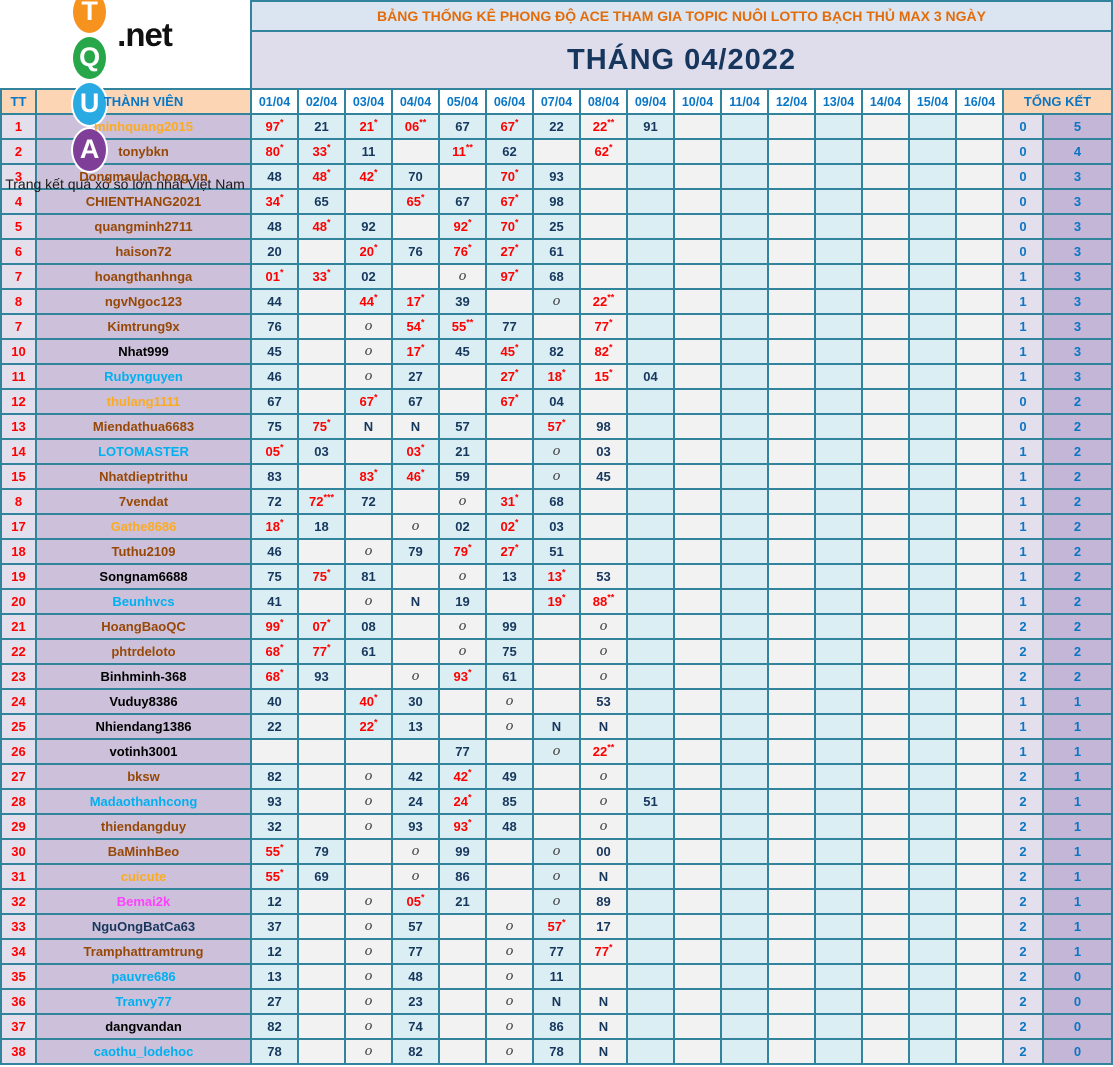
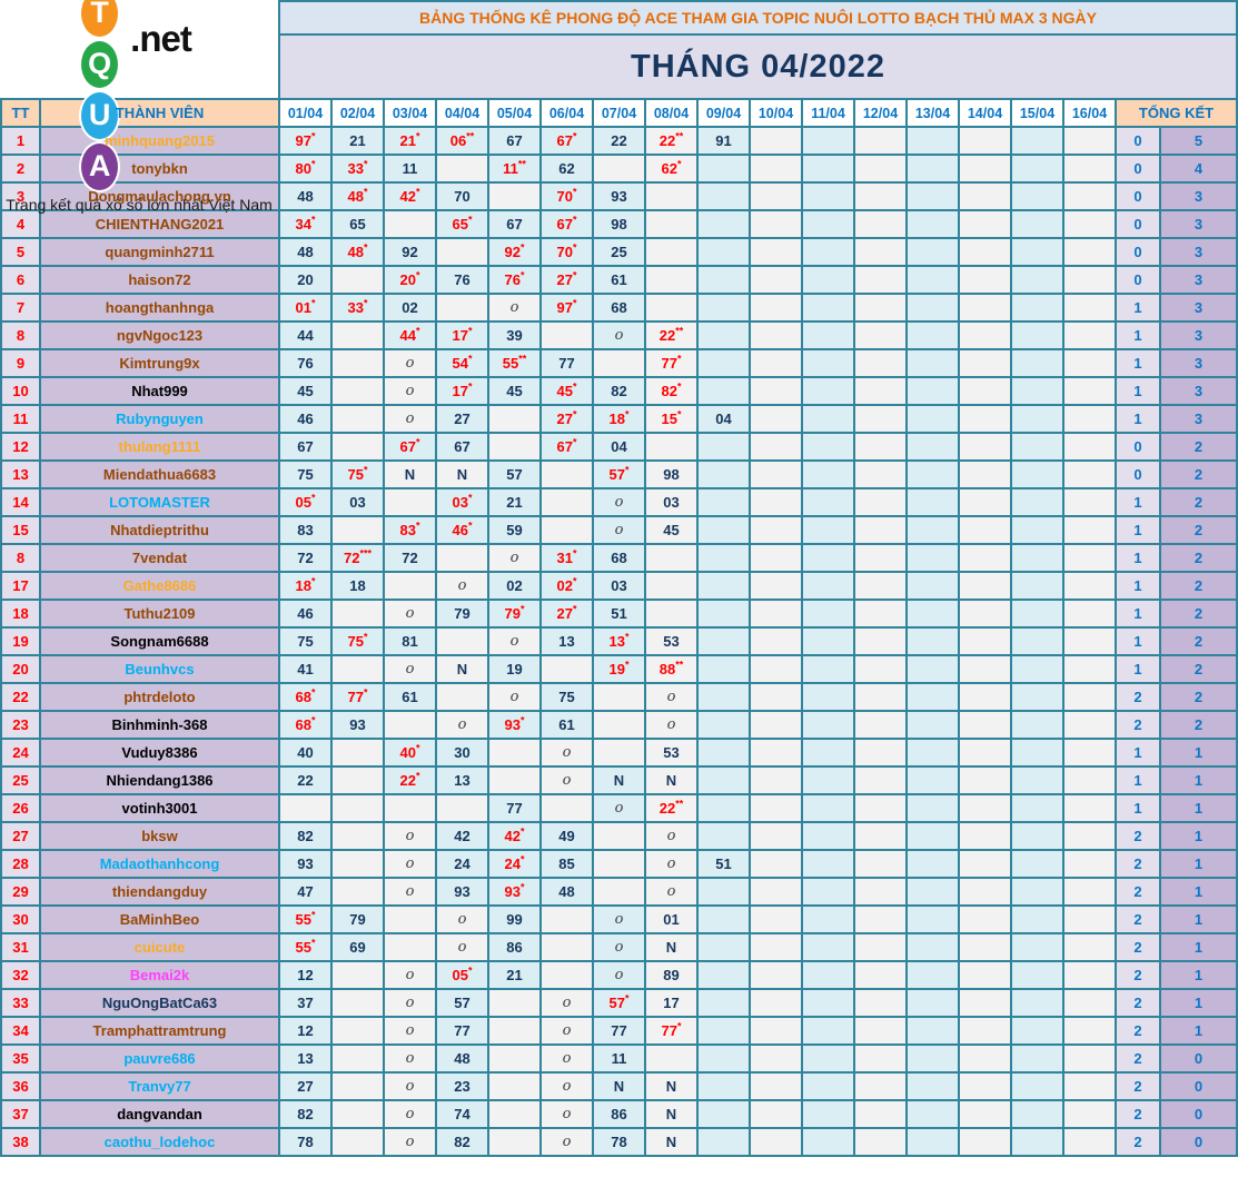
  T
  Q
  U
  A
  .net
  BẢNG THỐNG KÊ PHONG ĐỘ ACE THAM GIA TOPIC NUÔI LOTTO BẠCH THỦ MAX 3 NGÀY
  THÁNG 04/2022
  TT	THÀNH VIÊN	01/04	02/04	03/04	04/04	05/04	06/04	07/04	08/04	09/04	10/04	11/04	12/04	13/04	14/04	15/04	16/04	TỔNG KẾT
  1	minhquang2015	97*	21	21*	06**	67	67*	22	22**	91								0	5
  2	tonybkn	80*	33*	11		11**	62		62*									0	4
  3	Dongmaulachong.vn	48	48*	42*	70		70*	93										0	3
  4	CHIENTHANG2021	34*	65		65*	67	67*	98										0	3
  5	quangminh2711	48	48*	92		92*	70*	25										0	3
  6	haison72	20		20*	76	76*	27*	61										0	3
  7	hoangthanhnga	01*	33*	02		o	97*	68										1	3
  8	ngvNgoc123	44		44*	17*	39		o	22**									1	3
- 7	Kimtrung9x	76		o	54*	55**	77		77*									1	3
+ 9	Kimtrung9x	76		o	54*	55**	77		77*									1	3
  10	Nhat999	45		o	17*	45	45*	82	82*									1	3
  11	Rubynguyen	46		o	27		27*	18*	15*	04								1	3
  12	thulang1111	67		67*	67		67*	04										0	2
  13	Miendathua6683	75	75*	N	N	57		57*	98									0	2
  14	LOTOMASTER	05*	03		03*	21		o	03									1	2
  15	Nhatdieptrithu	83		83*	46*	59		o	45									1	2
  8	7vendat	72	72***	72		o	31*	68										1	2
  17	Gathe8686	18*	18		o	02	02*	03										1	2
  18	Tuthu2109	46		o	79	79*	27*	51										1	2
  19	Songnam6688	75	75*	81		o	13	13*	53									1	2
  20	Beunhvcs	41		o	N	19		19*	88**									1	2
- 21	HoangBaoQC	99*	07*	08		o	99		o									2	2
  22	phtrdeloto	68*	77*	61		o	75		o									2	2
  23	Binhminh-368	68*	93		o	93*	61		o									2	2
  24	Vuduy8386	40		40*	30		o		53									1	1
  25	Nhiendang1386	22		22*	13		o	N	N									1	1
  26	votinh3001					77		o	22**									1	1
  27	bksw	82		o	42	42*	49		o									2	1
  28	Madaothanhcong	93		o	24	24*	85		o	51								2	1
- 29	thiendangduy	32		o	93	93*	48		o									2	1
+ 29	thiendangduy	47		o	93	93*	48		o									2	1
- 30	BaMinhBeo	55*	79		o	99		o	00									2	1
+ 30	BaMinhBeo	55*	79		o	99		o	01									2	1
  31	cuicute	55*	69		o	86		o	N									2	1
  32	Bemai2k	12		o	05*	21		o	89									2	1
  33	NguOngBatCa63	37		o	57		o	57*	17									2	1
  34	Tramphattramtrung	12		o	77		o	77	77*									2	1
  35	pauvre686	13		o	48		o	11										2	0
  36	Tranvy77	27		o	23		o	N	N									2	0
  37	dangvandan	82		o	74		o	86	N									2	0
  38	caothu_lodehoc	78		o	82		o	78	N									2	0
